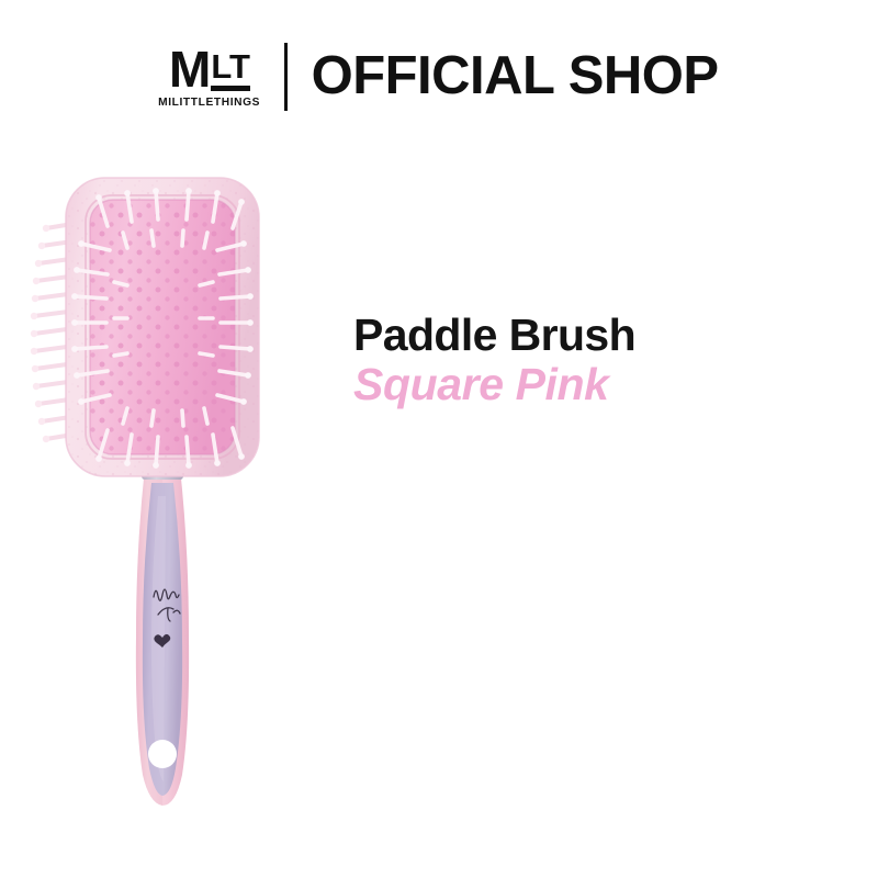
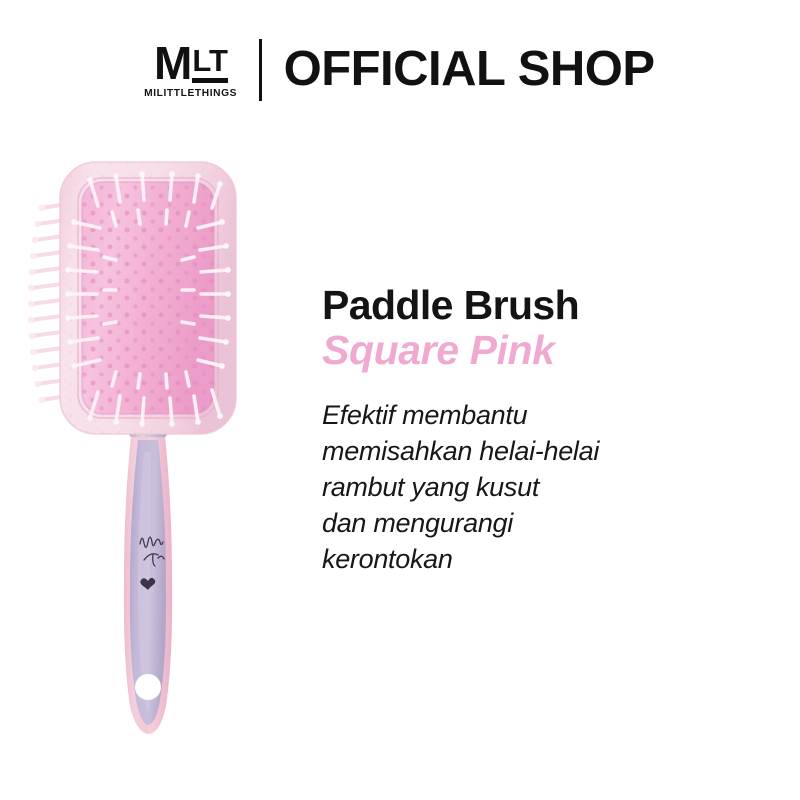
  M
  LT
  MILITTLETHINGS
  OFFICIAL SHOP
  Paddle Brush
  Square Pink
+ Efektif membantu
+ memisahkan helai-helai
+ rambut yang kusut
+ dan mengurangi
+ kerontokan
